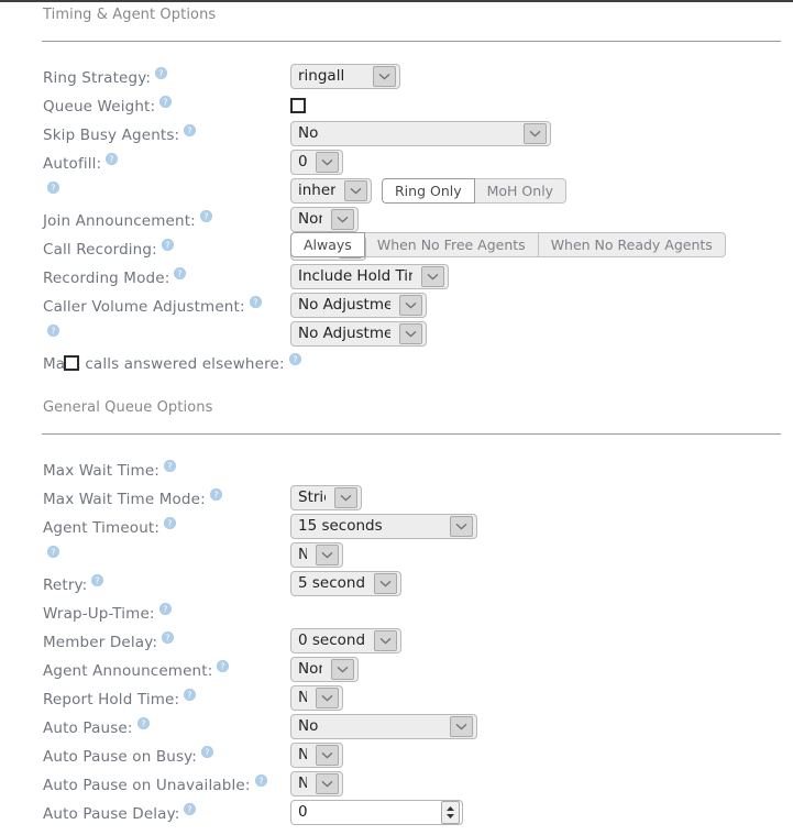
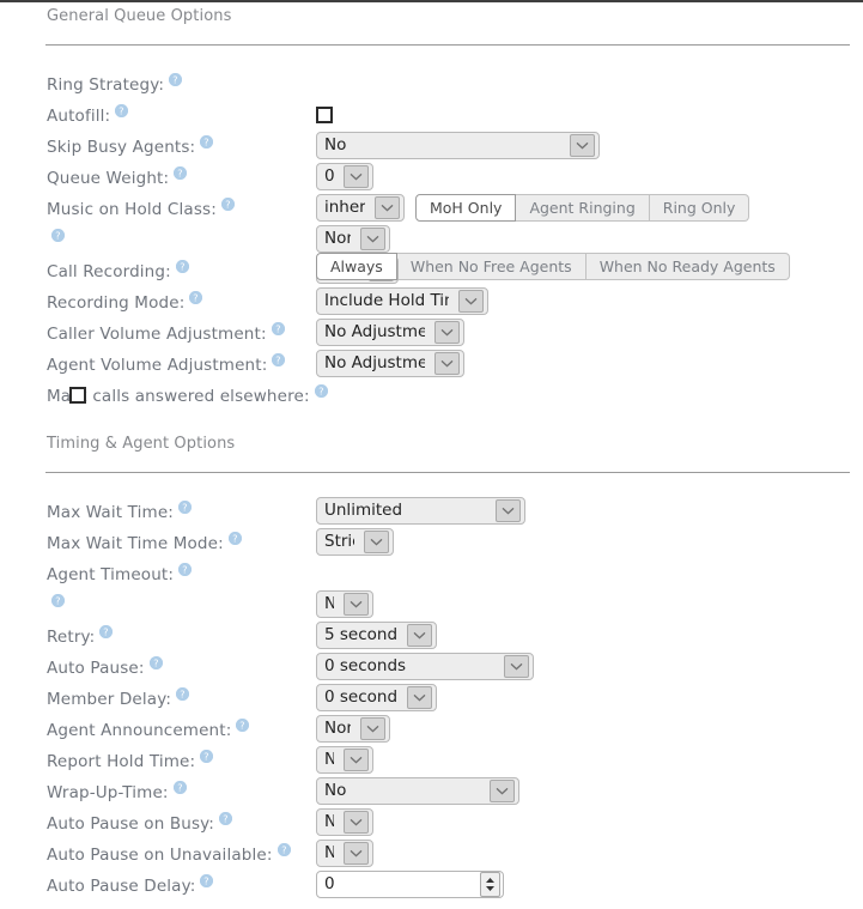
- Timing & Agent Options
+ General Queue Options
  Ring Strategy:
  ?
- ringall
- Queue Weight:
+ Autofill:
  ?
  Skip Busy Agents:
  ?
  No
- Autofill:
+ Queue Weight:
  ?
  0
+ Music on Hold Class:
  ?
  inher
- Ring Only
+ MoH Only
+ Agent Ringing
- MoH Only
+ Ring Only
- Join Announcement:
  ?
  Always
  When No Free Agents
  When No Ready Agents
  Call Recording:
  ?
  Recording Mode:
  ?
  Include Hold Ti
  Caller Volume Adjustment:
  ?
  No Adjustme
+ Agent Volume Adjustment:
  ?
  No Adjustme
  Ma calls answered elsewhere:
  ?
- General Queue Options
+ Timing & Agent Options
  Max Wait Time:
  ?
+ Unlimited
  Max Wait Time Mode:
  ?
  Agent Timeout:
  ?
- 15 seconds
  ?
  Retry:
  ?
  5 second
- Wrap-Up-Time:
+ Auto Pause:
  ?
+ 0 seconds
  Member Delay:
  ?
  0 second
  Agent Announcement:
  ?
  Report Hold Time:
  ?
- Auto Pause:
+ Wrap-Up-Time:
  ?
  No
  Auto Pause on Busy:
  ?
  Auto Pause on Unavailable:
  ?
  Auto Pause Delay:
  ?
  0
